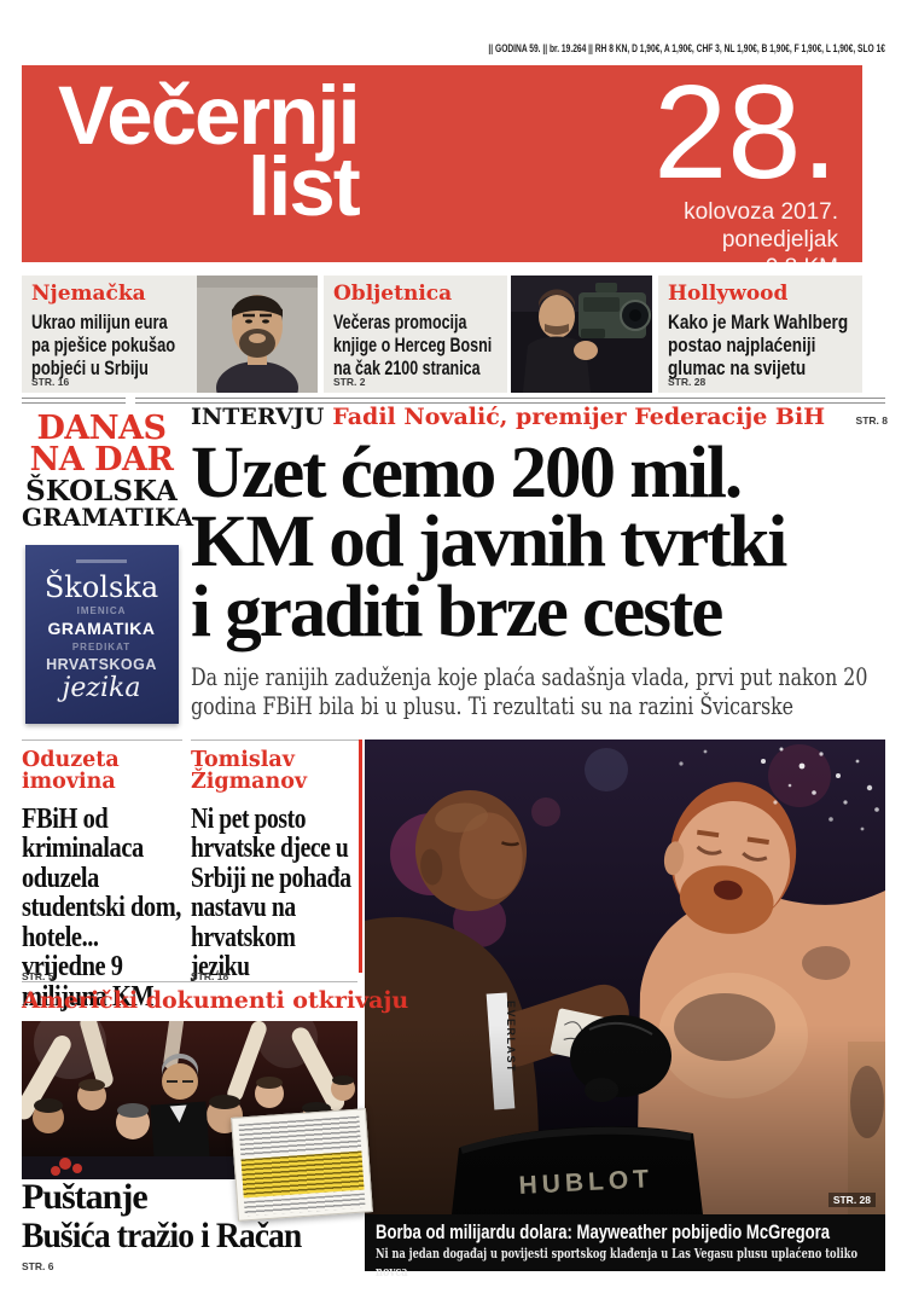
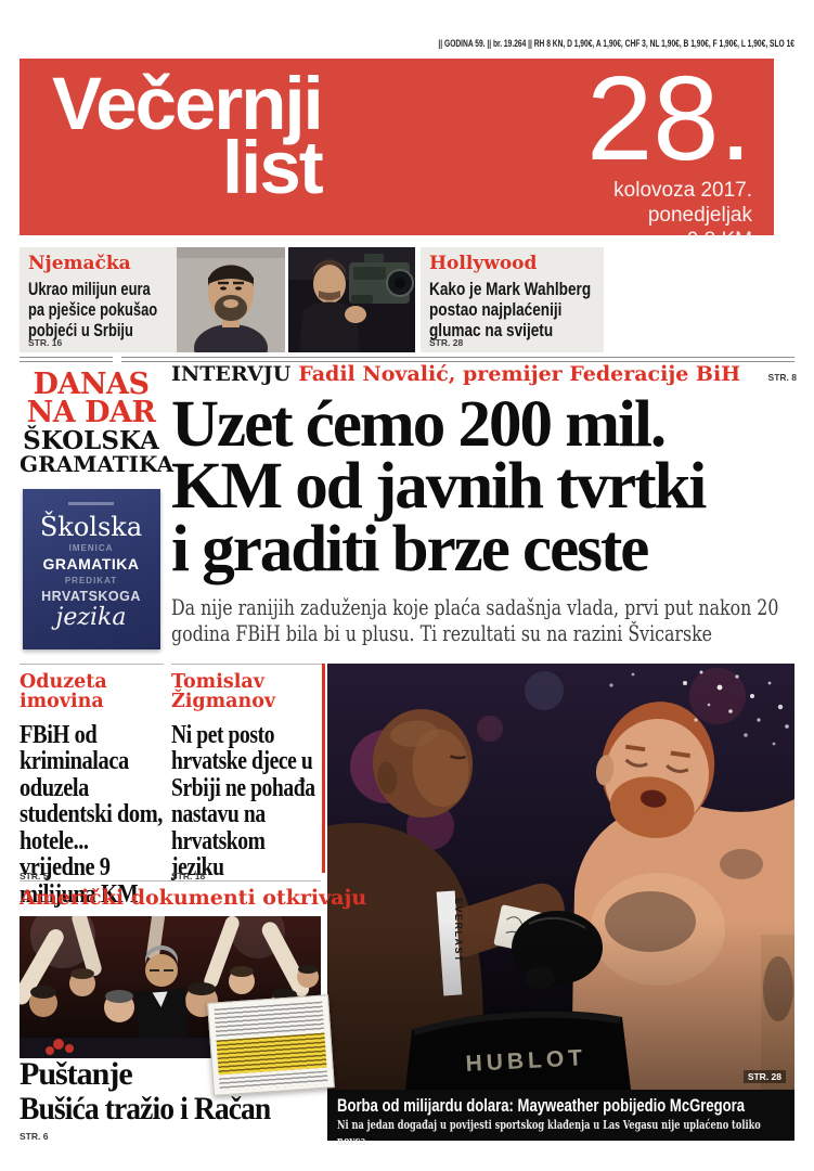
  || GODINA 59. || br. 19.264 || RH 8 KN, D 1,90€, A 1,90€, CHF 3, NL 1,90€, B 1,90€, F 1,90€, L 1,90€, SLO 1€
  Večernji
  list
  28.
  kolovoza 2017.
  ponedjeljak
  0,8 KM
  Njemačka
  Ukrao milijun eura pa pješice pokušao pobjeći u Srbiju
  STR. 16
- Obljetnica
- Večeras promocija knjige o Herceg Bosni na čak 2100 stranica
- STR. 2
  Hollywood
  Kako je Mark Wahlberg postao najplaćeniji glumac na svijetu
  STR. 28
  DANAS
  NA DAR
  ŠKOLSKA
  GRAMATIKA
  Školska
  IMENICA
  GRAMATIKA
  PREDIKAT
  HRVATSKOGA
  jezika
  INTERVJU
  Fadil Novalić, premijer Federacije BiH
  STR. 8
  Uzet ćemo 200 mil.
  KM od javnih tvrtki
  i graditi brze ceste
  Da nije ranijih zaduženja koje plaća sadašnja vlada, prvi put nakon 20 godina FBiH bila bi u plusu. Ti rezultati su na razini Švicarske
  Oduzeta imovina
  FBiH od kriminalaca oduzela studentski dom, hotele... vrijedne 9 milijuna KM
  STR. 5
  Tomislav Žigmanov
  Ni pet posto hrvatske djece u Srbiji ne pohađa nastavu na hrvatskom jeziku
  STR. 18
  STR. 28
  Borba od milijardu dolara: Mayweather pobijedio McGregora
- Ni na jedan događaj u povijesti sportskog klađenja u Las Vegasu plusu uplaćeno toliko novca
+ Ni na jedan događaj u povijesti sportskog klađenja u Las Vegasu nije uplaćeno toliko novca
  Američki dokumenti otkrivaju
  Puštanje
  Bušića tražio i Račan
  STR. 6
